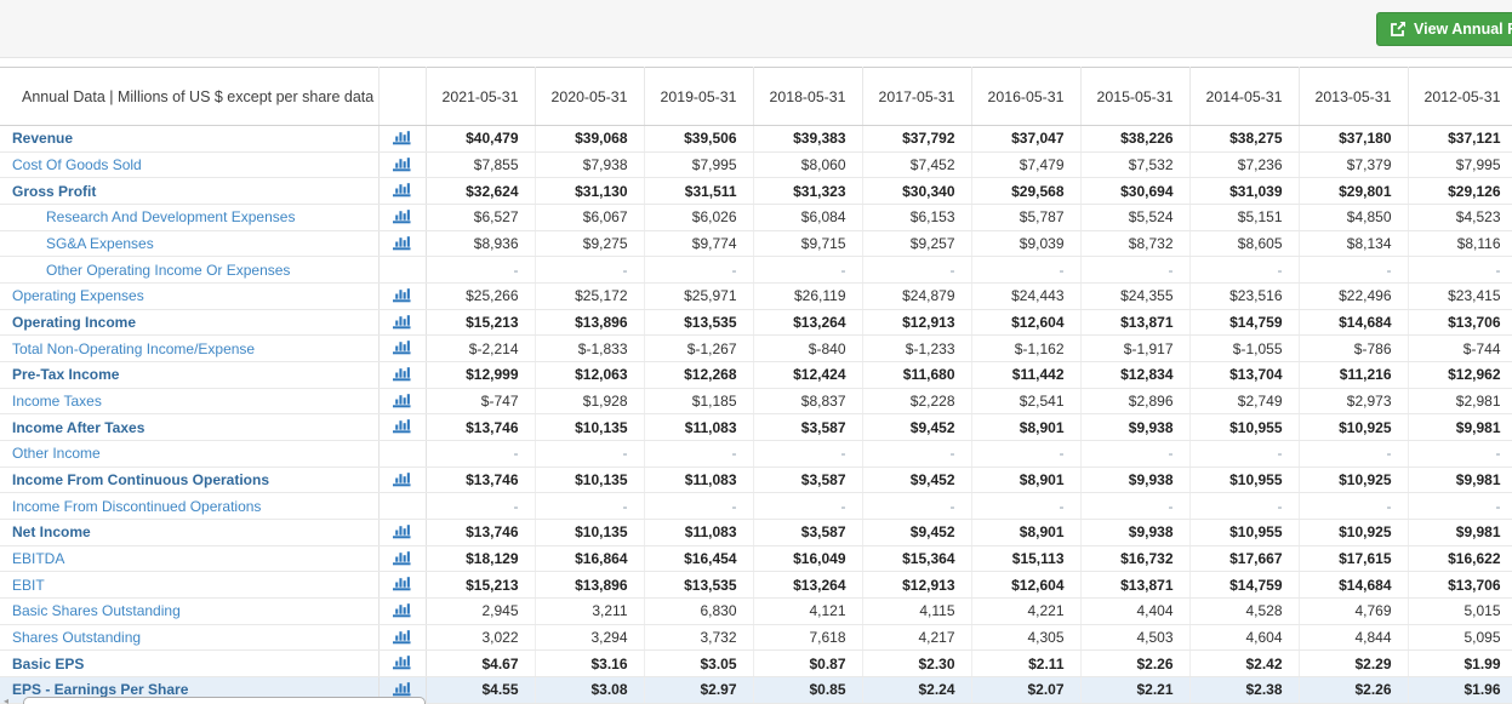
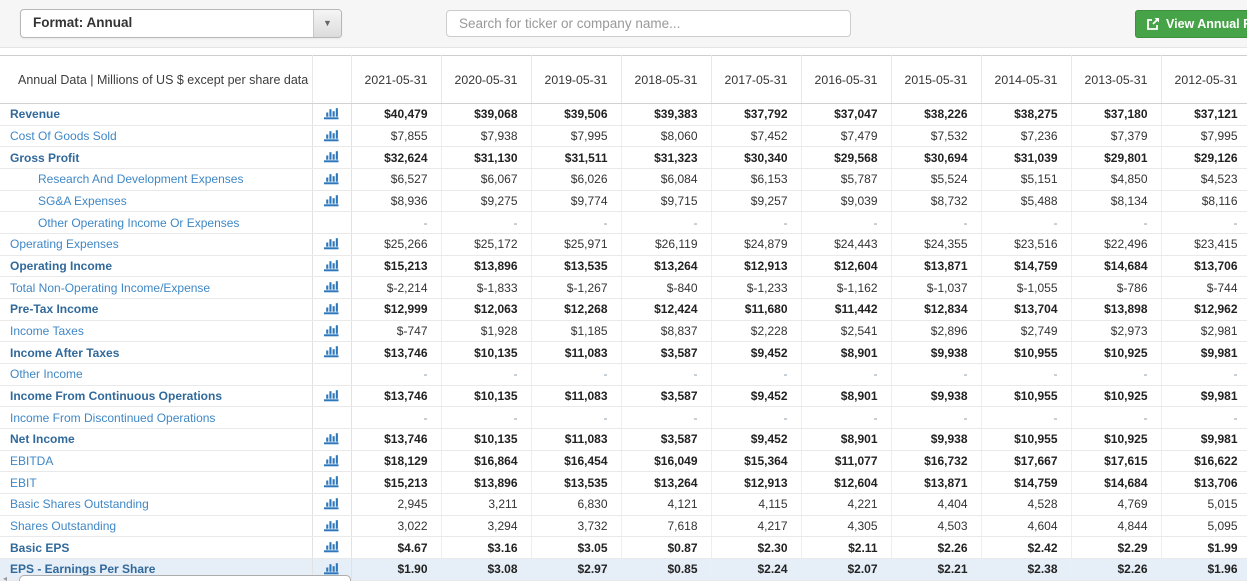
+ Format: Annual
+ ▼
+ Search for ticker or company name...
  View Annual
  Annual Data | Millions of US $ except per share data		2021-05-31	2020-05-31	2019-05-31	2018-05-31	2017-05-31	2016-05-31	2015-05-31	2014-05-31	2013-05-31	2012-05-31
  Revenue		$40,479	$39,068	$39,506	$39,383	$37,792	$37,047	$38,226	$38,275	$37,180	$37,121
  Cost Of Goods Sold		$7,855	$7,938	$7,995	$8,060	$7,452	$7,479	$7,532	$7,236	$7,379	$7,995
  Gross Profit		$32,624	$31,130	$31,511	$31,323	$30,340	$29,568	$30,694	$31,039	$29,801	$29,126
  Research And Development Expenses		$6,527	$6,067	$6,026	$6,084	$6,153	$5,787	$5,524	$5,151	$4,850	$4,523
- SG&A Expenses		$8,936	$9,275	$9,774	$9,715	$9,257	$9,039	$8,732	$8,605	$8,134	$8,116
+ SG&A Expenses		$8,936	$9,275	$9,774	$9,715	$9,257	$9,039	$8,732	$5,488	$8,134	$8,116
  Other Operating Income Or Expenses		-	-	-	-	-	-	-	-	-	-
  Operating Expenses		$25,266	$25,172	$25,971	$26,119	$24,879	$24,443	$24,355	$23,516	$22,496	$23,415
  Operating Income		$15,213	$13,896	$13,535	$13,264	$12,913	$12,604	$13,871	$14,759	$14,684	$13,706
- Total Non-Operating Income/Expense		$-2,214	$-1,833	$-1,267	$-840	$-1,233	$-1,162	$-1,917	$-1,055	$-786	$-744
+ Total Non-Operating Income/Expense		$-2,214	$-1,833	$-1,267	$-840	$-1,233	$-1,162	$-1,037	$-1,055	$-786	$-744
- Pre-Tax Income		$12,999	$12,063	$12,268	$12,424	$11,680	$11,442	$12,834	$13,704	$11,216	$12,962
+ Pre-Tax Income		$12,999	$12,063	$12,268	$12,424	$11,680	$11,442	$12,834	$13,704	$13,898	$12,962
  Income Taxes		$-747	$1,928	$1,185	$8,837	$2,228	$2,541	$2,896	$2,749	$2,973	$2,981
  Income After Taxes		$13,746	$10,135	$11,083	$3,587	$9,452	$8,901	$9,938	$10,955	$10,925	$9,981
  Other Income		-	-	-	-	-	-	-	-	-	-
  Income From Continuous Operations		$13,746	$10,135	$11,083	$3,587	$9,452	$8,901	$9,938	$10,955	$10,925	$9,981
  Income From Discontinued Operations		-	-	-	-	-	-	-	-	-	-
  Net Income		$13,746	$10,135	$11,083	$3,587	$9,452	$8,901	$9,938	$10,955	$10,925	$9,981
- EBITDA		$18,129	$16,864	$16,454	$16,049	$15,364	$15,113	$16,732	$17,667	$17,615	$16,622
+ EBITDA		$18,129	$16,864	$16,454	$16,049	$15,364	$11,077	$16,732	$17,667	$17,615	$16,622
  EBIT		$15,213	$13,896	$13,535	$13,264	$12,913	$12,604	$13,871	$14,759	$14,684	$13,706
  Basic Shares Outstanding		2,945	3,211	6,830	4,121	4,115	4,221	4,404	4,528	4,769	5,015
  Shares Outstanding		3,022	3,294	3,732	7,618	4,217	4,305	4,503	4,604	4,844	5,095
  Basic EPS		$4.67	$3.16	$3.05	$0.87	$2.30	$2.11	$2.26	$2.42	$2.29	$1.99
- EPS - Earnings Per Share		$4.55	$3.08	$2.97	$0.85	$2.24	$2.07	$2.21	$2.38	$2.26	$1.96
+ EPS - Earnings Per Share		$1.90	$3.08	$2.97	$0.85	$2.24	$2.07	$2.21	$2.38	$2.26	$1.96
  ◂
